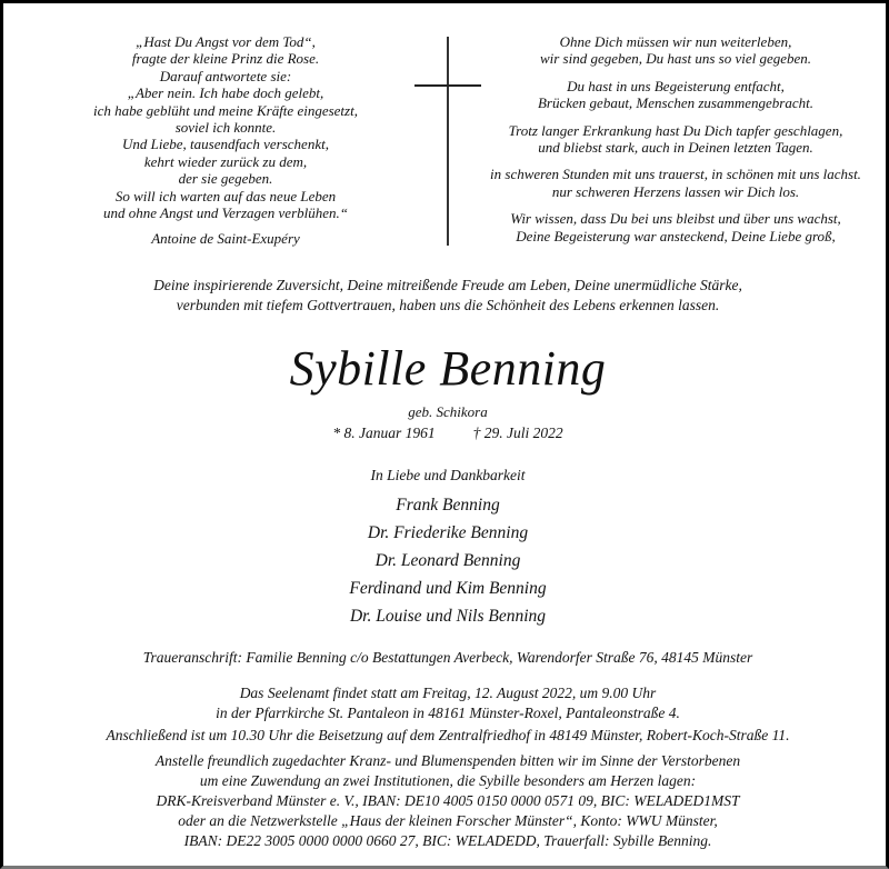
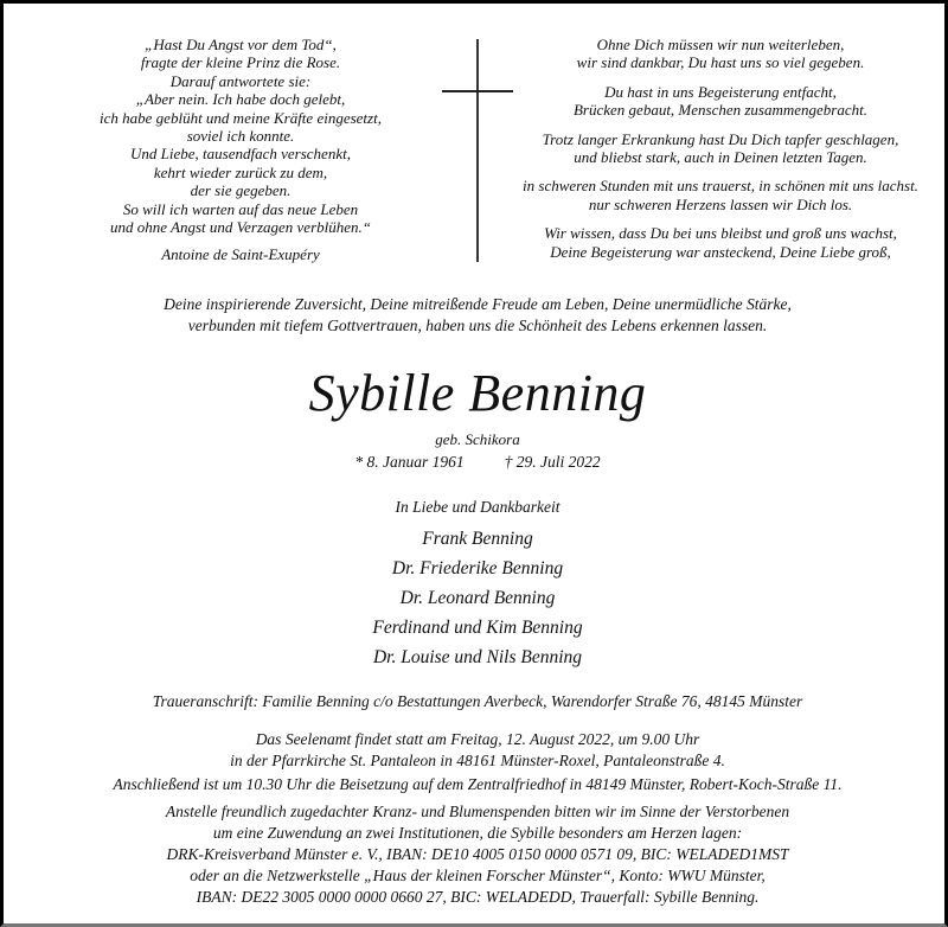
  „Hast Du Angst vor dem Tod“,
  fragte der kleine Prinz die Rose.
  Darauf antwortete sie:
  „Aber nein. Ich habe doch gelebt,
  ich habe geblüht und meine Kräfte eingesetzt,
  soviel ich konnte.
  Und Liebe, tausendfach verschenkt,
  kehrt wieder zurück zu dem,
  der sie gegeben.
  So will ich warten auf das neue Leben
  und ohne Angst und Verzagen verblühen.“
  Antoine de Saint-Exupéry
  Ohne Dich müssen wir nun weiterleben,
- wir sind gegeben, Du hast uns so viel gegeben.
+ wir sind dankbar, Du hast uns so viel gegeben.
  Du hast in uns Begeisterung entfacht,
  Brücken gebaut, Menschen zusammengebracht.
  Trotz langer Erkrankung hast Du Dich tapfer geschlagen,
  und bliebst stark, auch in Deinen letzten Tagen.
  in schweren Stunden mit uns trauerst, in schönen mit uns lachst.
  nur schweren Herzens lassen wir Dich los.
- Wir wissen, dass Du bei uns bleibst und über uns wachst,
+ Wir wissen, dass Du bei uns bleibst und groß uns wachst,
  Deine Begeisterung war ansteckend, Deine Liebe groß,
  Deine inspirierende Zuversicht, Deine mitreißende Freude am Leben, Deine unermüdliche Stärke,
  verbunden mit tiefem Gottvertrauen, haben uns die Schönheit des Lebens erkennen lassen.
  Sybille Benning
  geb. Schikora
  * 8. Januar 1961 † 29. Juli 2022
  In Liebe und Dankbarkeit
  Frank Benning
  Dr. Friederike Benning
  Dr. Leonard Benning
  Ferdinand und Kim Benning
  Dr. Louise und Nils Benning
  Traueranschrift: Familie Benning c/o Bestattungen Averbeck, Warendorfer Straße 76, 48145 Münster
  Das Seelenamt findet statt am Freitag, 12. August 2022, um 9.00 Uhr
  in der Pfarrkirche St. Pantaleon in 48161 Münster-Roxel, Pantaleonstraße 4.
  Anschließend ist um 10.30 Uhr die Beisetzung auf dem Zentralfriedhof in 48149 Münster, Robert-Koch-Straße 11.
  Anstelle freundlich zugedachter Kranz- und Blumenspenden bitten wir im Sinne der Verstorbenen
  um eine Zuwendung an zwei Institutionen, die Sybille besonders am Herzen lagen:
  DRK-Kreisverband Münster e. V., IBAN: DE10 4005 0150 0000 0571 09, BIC: WELADED1MST
  oder an die Netzwerkstelle „Haus der kleinen Forscher Münster“, Konto: WWU Münster,
  IBAN: DE22 3005 0000 0000 0660 27, BIC: WELADEDD, Trauerfall: Sybille Benning.
